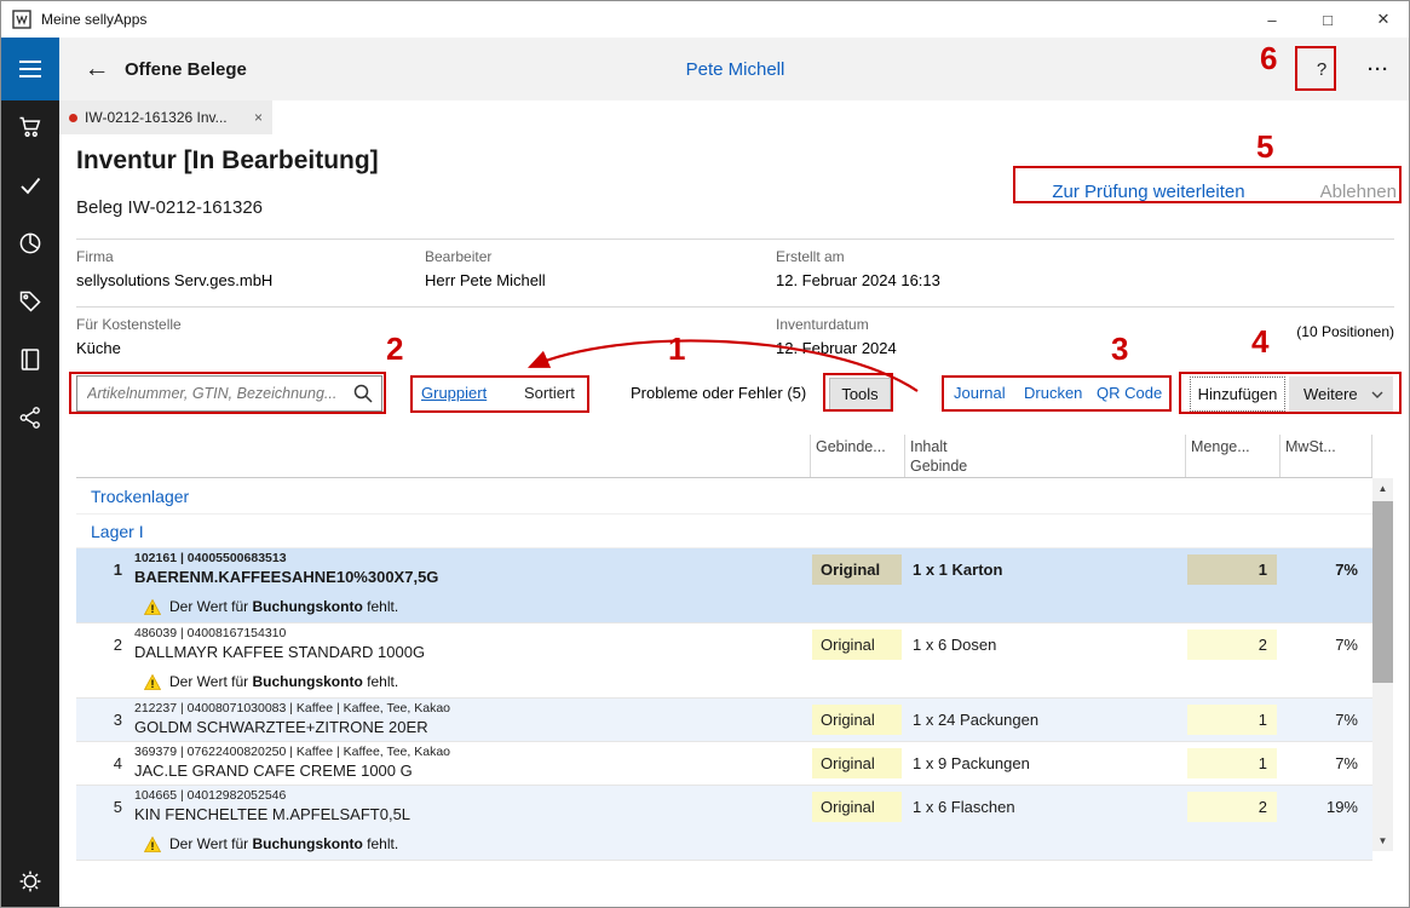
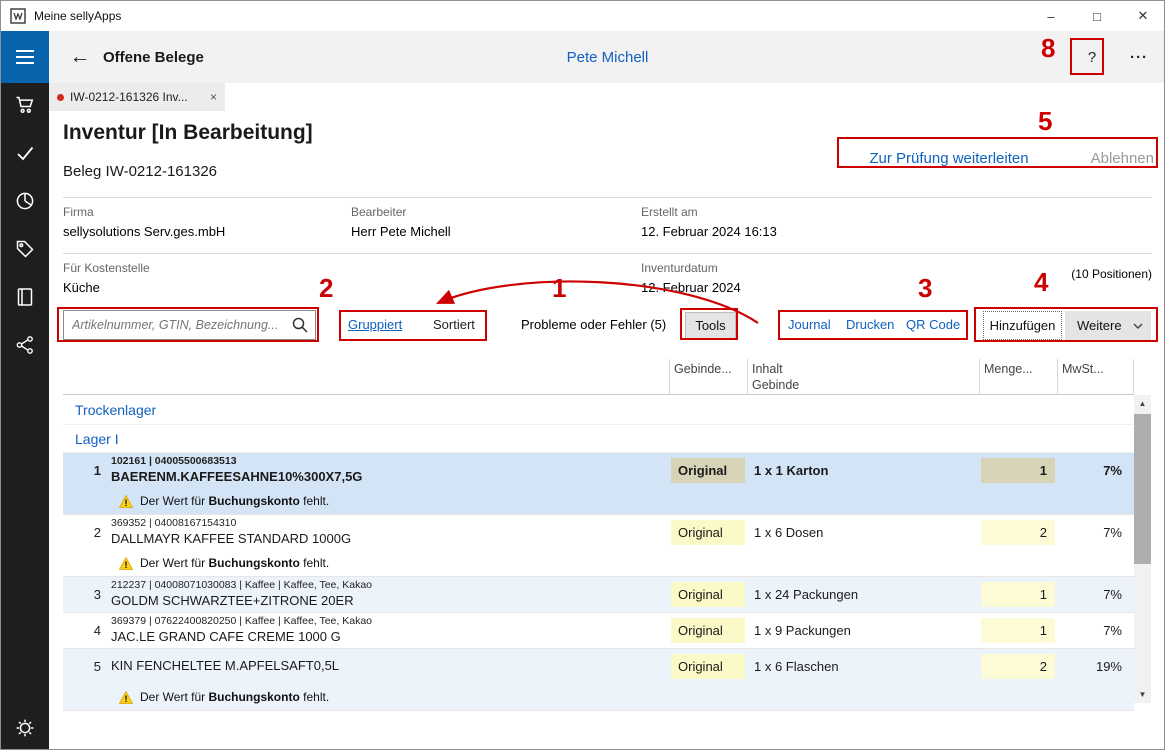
  Meine sellyApps
  –
  □
  ✕
  ←
  Offene Belege
  Pete Michell
  ?
  ···
  IW-0212-161326 Inv...
  ×
  Inventur [In Bearbeitung]
  Zur Prüfung weiterleiten
  Ablehnen
  Beleg IW-0212-161326
  Firma
  Bearbeiter
  Erstellt am
  sellysolutions Serv.ges.mbH
  Herr Pete Michell
  12. Februar 2024 16:13
  Für Kostenstelle
  Inventurdatum
  Küche
  Februar 2024
  (10 Positionen)
  Artikelnummer, GTIN, Bezeichnung...
  Gruppiert
  Sortiert
  Probleme oder Fehler (5)
  Tools
  Journal
  Drucken
  QR Code
  Hinzufügen
  Weitere
  Gebinde...
  Inhalt
  Gebinde
  Menge...
  MwSt...
  Trockenlager
  Lager I
  1
  102161 | 04005500683513
  BAERENM.KAFFEESAHNE10%300X7,5G
  Original
  1 x 1 Karton
  1
  7%
  !
  Der Wert für Buchungskonto fehlt.
  2
- 486039 | 04008167154310
+ 369352 | 04008167154310
  DALLMAYR KAFFEE STANDARD 1000G
  Original
  1 x 6 Dosen
  2
  7%
  !
  Der Wert für Buchungskonto fehlt.
  3
  212237 | 04008071030083 | Kaffee | Kaffee, Tee, Kakao
  GOLDM SCHWARZTEE+ZITRONE 20ER
  Original
  1 x 24 Packungen
  1
  7%
  4
  369379 | 07622400820250 | Kaffee | Kaffee, Tee, Kakao
  JAC.LE GRAND CAFE CREME 1000 G
  Original
  1 x 9 Packungen
  1
  7%
  5
- 104665 | 04012982052546
  KIN FENCHELTEE M.APFELSAFT0,5L
  Original
  1 x 6 Flaschen
  2
  19%
  !
  Der Wert für Buchungskonto fehlt.
  ▲
  ▼
- 6
+ 8
  5
  2
  1
  3
  4
